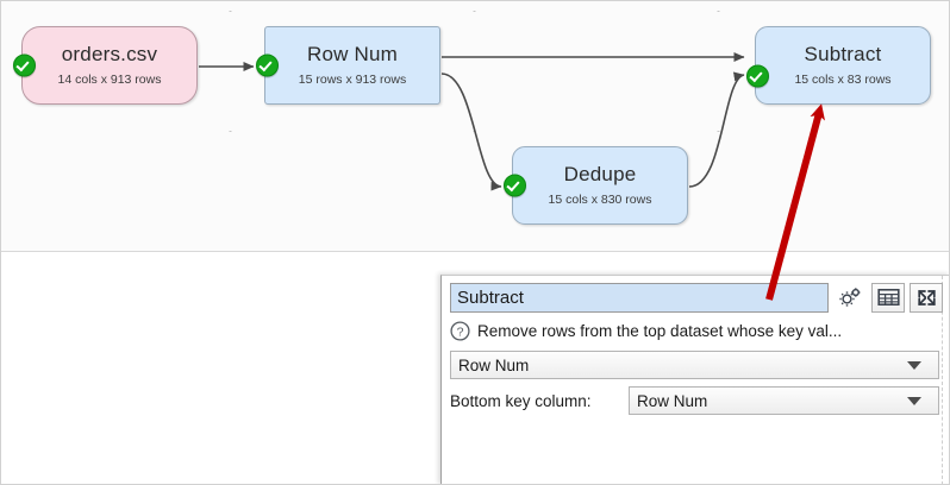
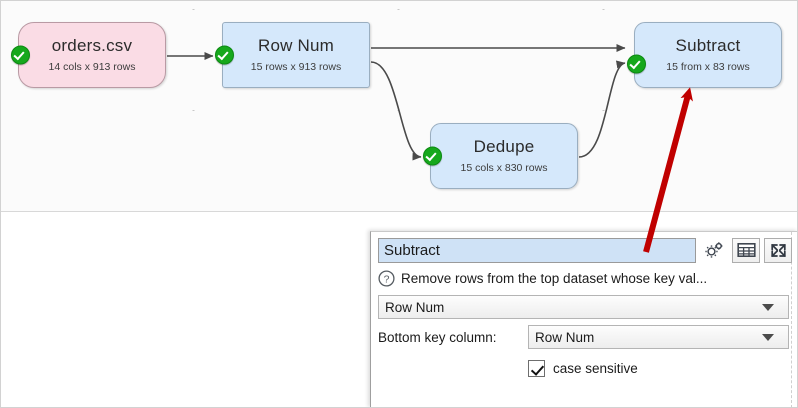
  orders.csv
  14 cols x 913 rows
  Row Num
  15 rows x 913 rows
  Dedupe
  15 cols x 830 rows
  Subtract
- 15 cols x 83 rows
+ 15 from x 83 rows
  Subtract
  ?
  Remove rows from the top dataset whose key val...
  Row Num
  Bottom key column:
  Row Num
+ case sensitive
